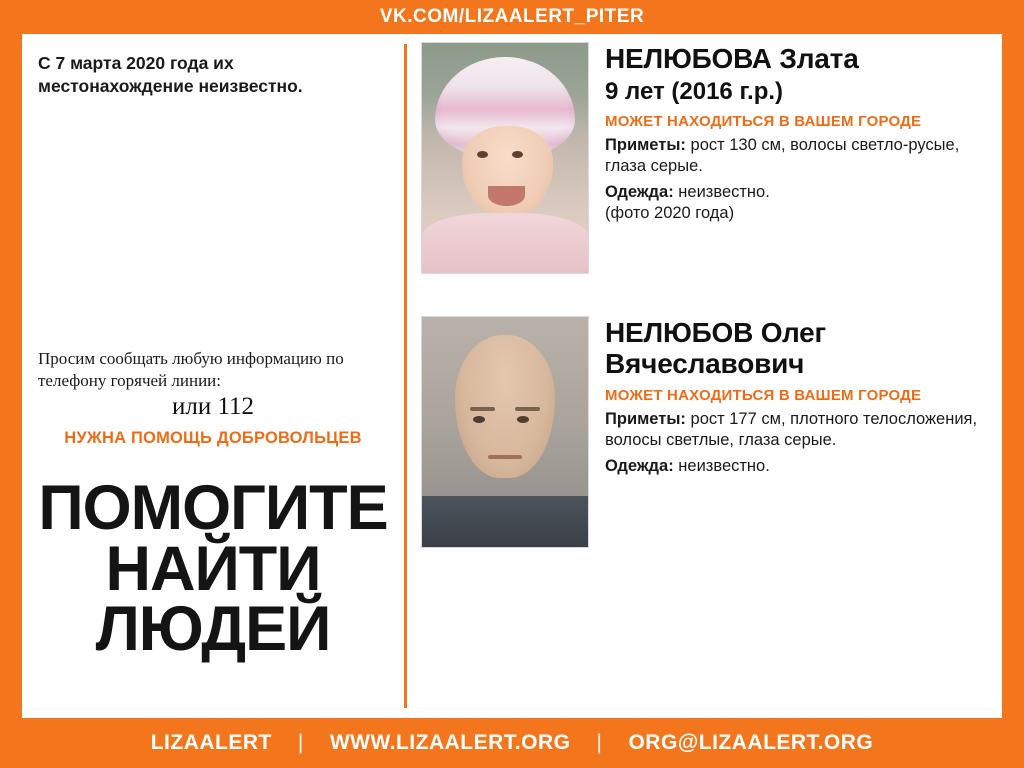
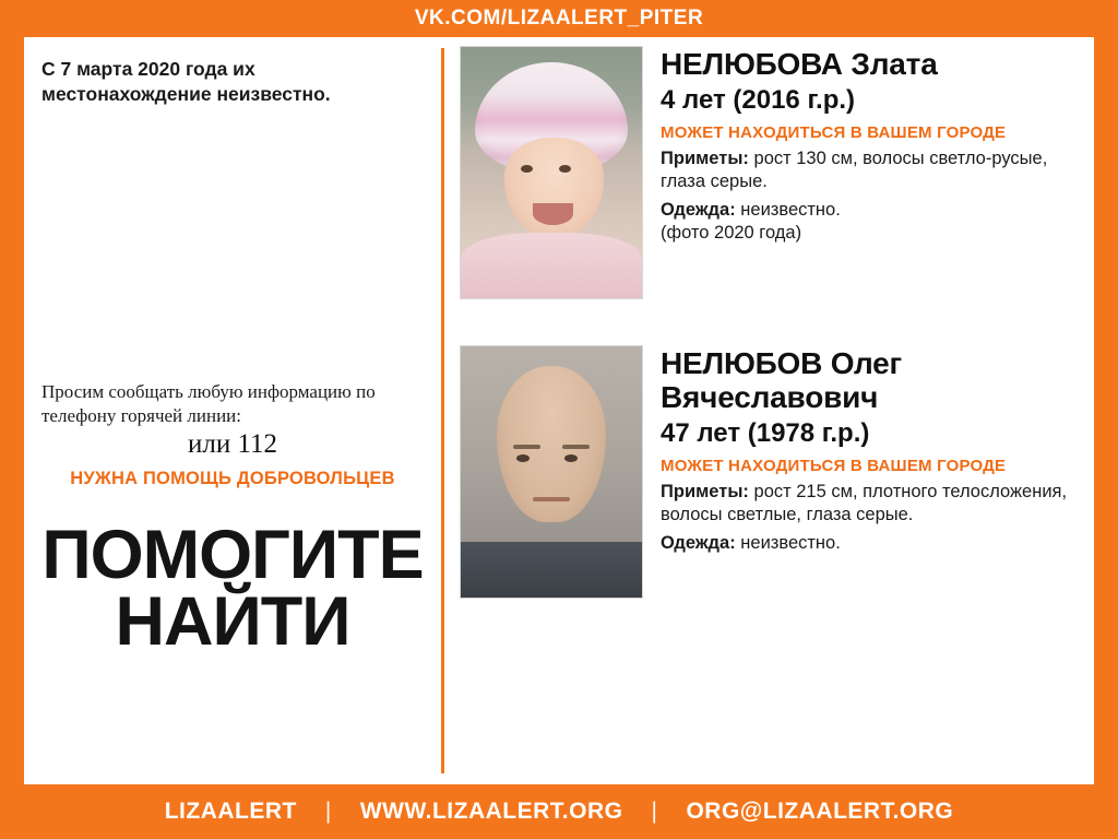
  VK.COM/LIZAALERT_PITER
  С 7 марта 2020 года их местонахождение неизвестно.
  Просим сообщать любую информацию по телефону горячей линии:
  или 112
  НУЖНА ПОМОЩЬ ДОБРОВОЛЬЦЕВ
  ПОМОГИТЕ
  НАЙТИ
- ЛЮДЕЙ
  НЕЛЮБОВА Злата
- 9 лет (2016 г.р.)
+ 4 лет (2016 г.р.)
  МОЖЕТ НАХОДИТЬСЯ В ВАШЕМ ГОРОДЕ
  Приметы: рост 130 см, волосы светло-русые, глаза серые.
  Одежда: неизвестно.
  (фото 2020 года)
  НЕЛЮБОВ Олег Вячеславович
+ 47 лет (1978 г.р.)
  МОЖЕТ НАХОДИТЬСЯ В ВАШЕМ ГОРОДЕ
- Приметы: рост 177 см, плотного телосложения, волосы светлые, глаза серые.
+ Приметы: рост 215 см, плотного телосложения, волосы светлые, глаза серые.
  Одежда: неизвестно.
  LIZAALERT
  |
  WWW.LIZAALERT.ORG
  |
  ORG@LIZAALERT.ORG
